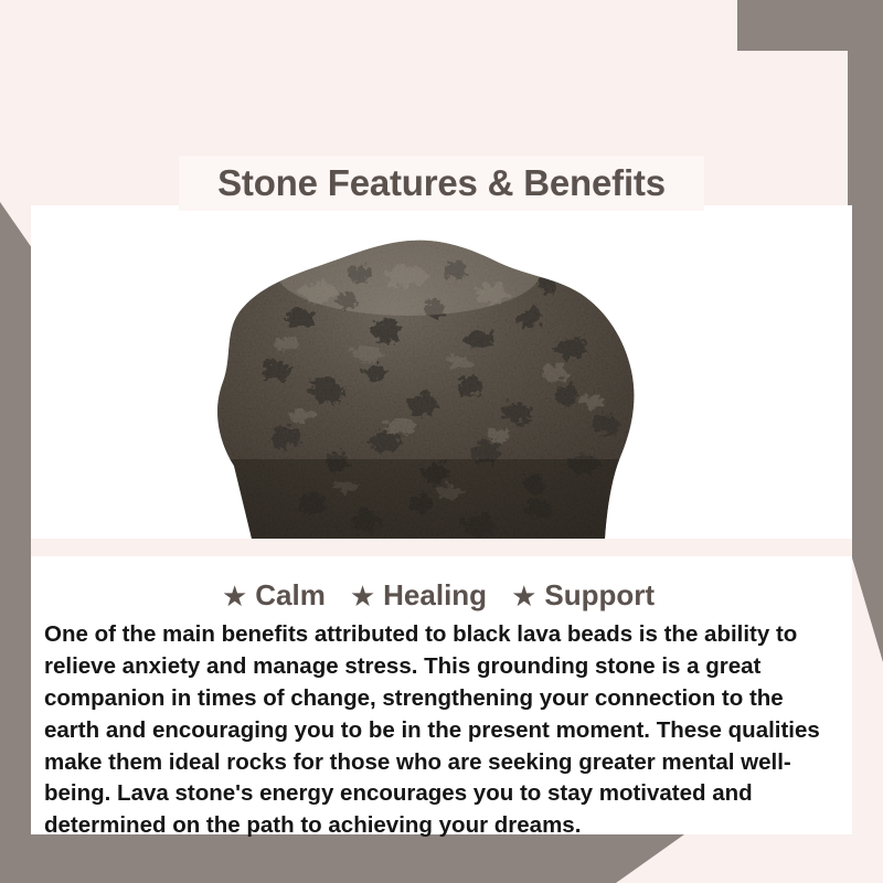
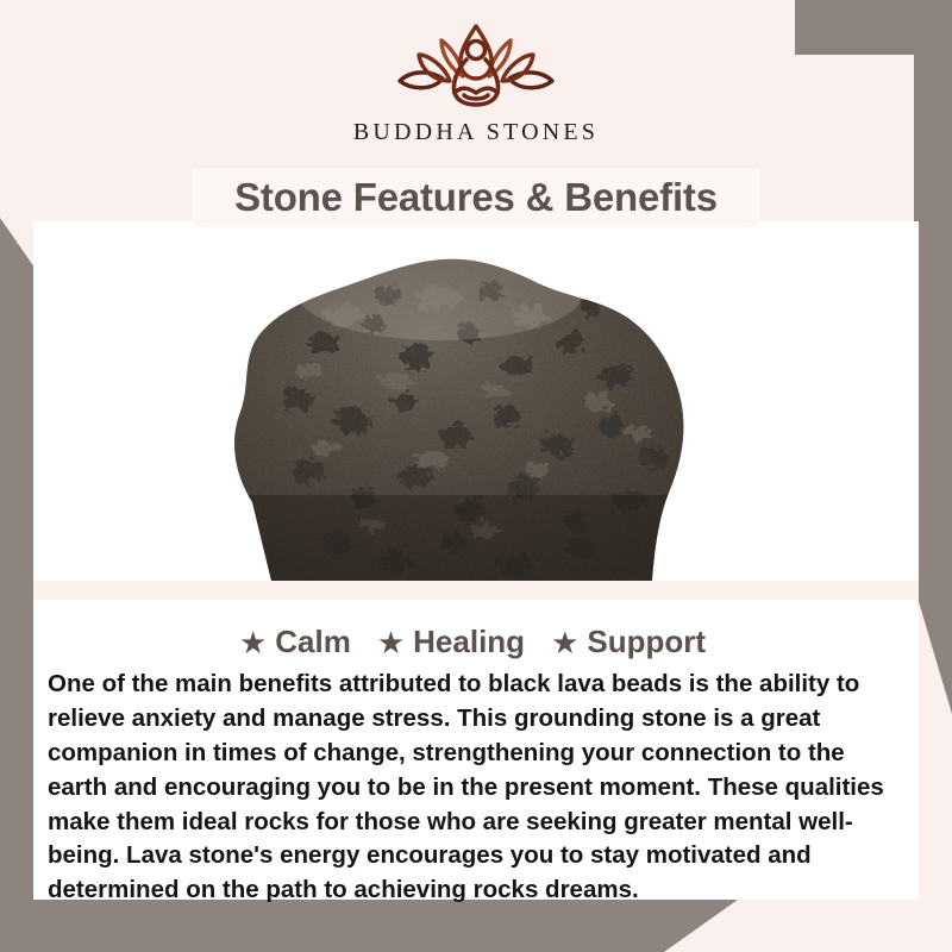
+ BUDDHA STONES
  Stone Features & Benefits
  ★
  Calm
  ★
  Healing
  ★
  Support
- One of the main benefits attributed to black lava beads is the ability to relieve anxiety and manage stress. This grounding stone is a great companion in times of change, strengthening your connection to the earth and encouraging you to be in the present moment. These qualities make them ideal rocks for those who are seeking greater mental well-being. Lava stone's energy encourages you to stay motivated and determined on the path to achieving your dreams.
+ One of the main benefits attributed to black lava beads is the ability to relieve anxiety and manage stress. This grounding stone is a great companion in times of change, strengthening your connection to the earth and encouraging you to be in the present moment. These qualities make them ideal rocks for those who are seeking greater mental well-being. Lava stone's energy encourages you to stay motivated and determined on the path to achieving rocks dreams.
